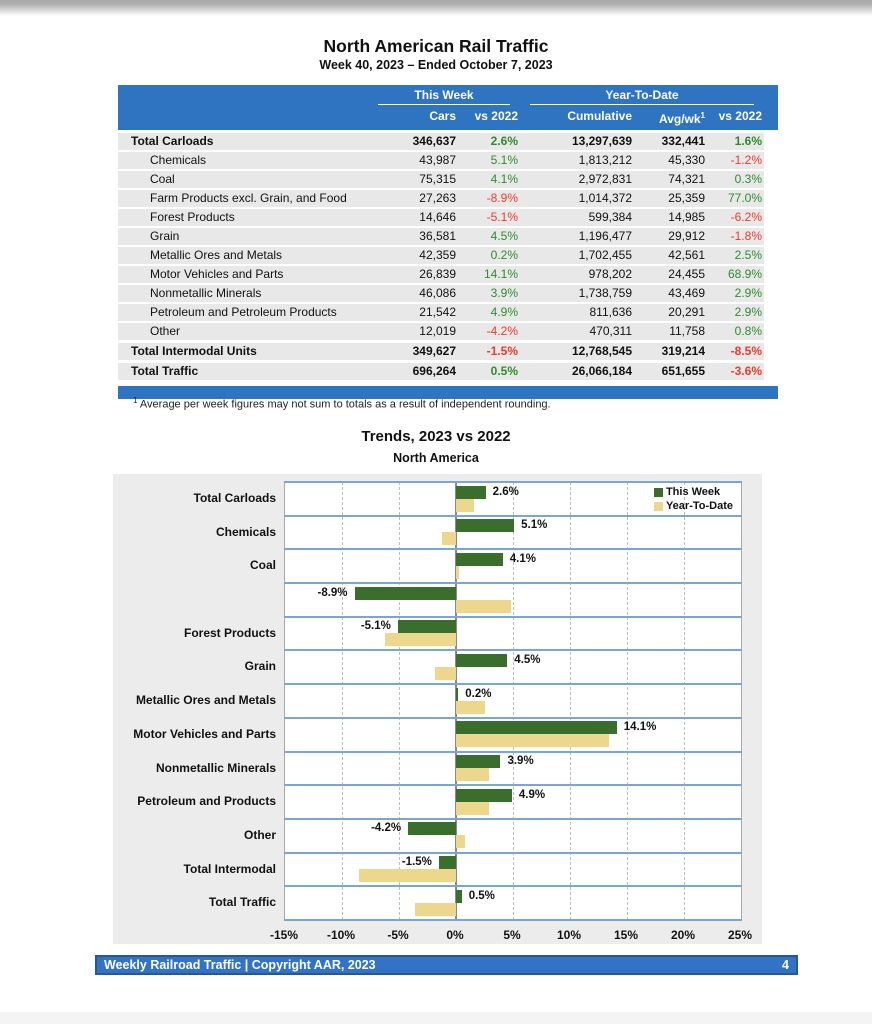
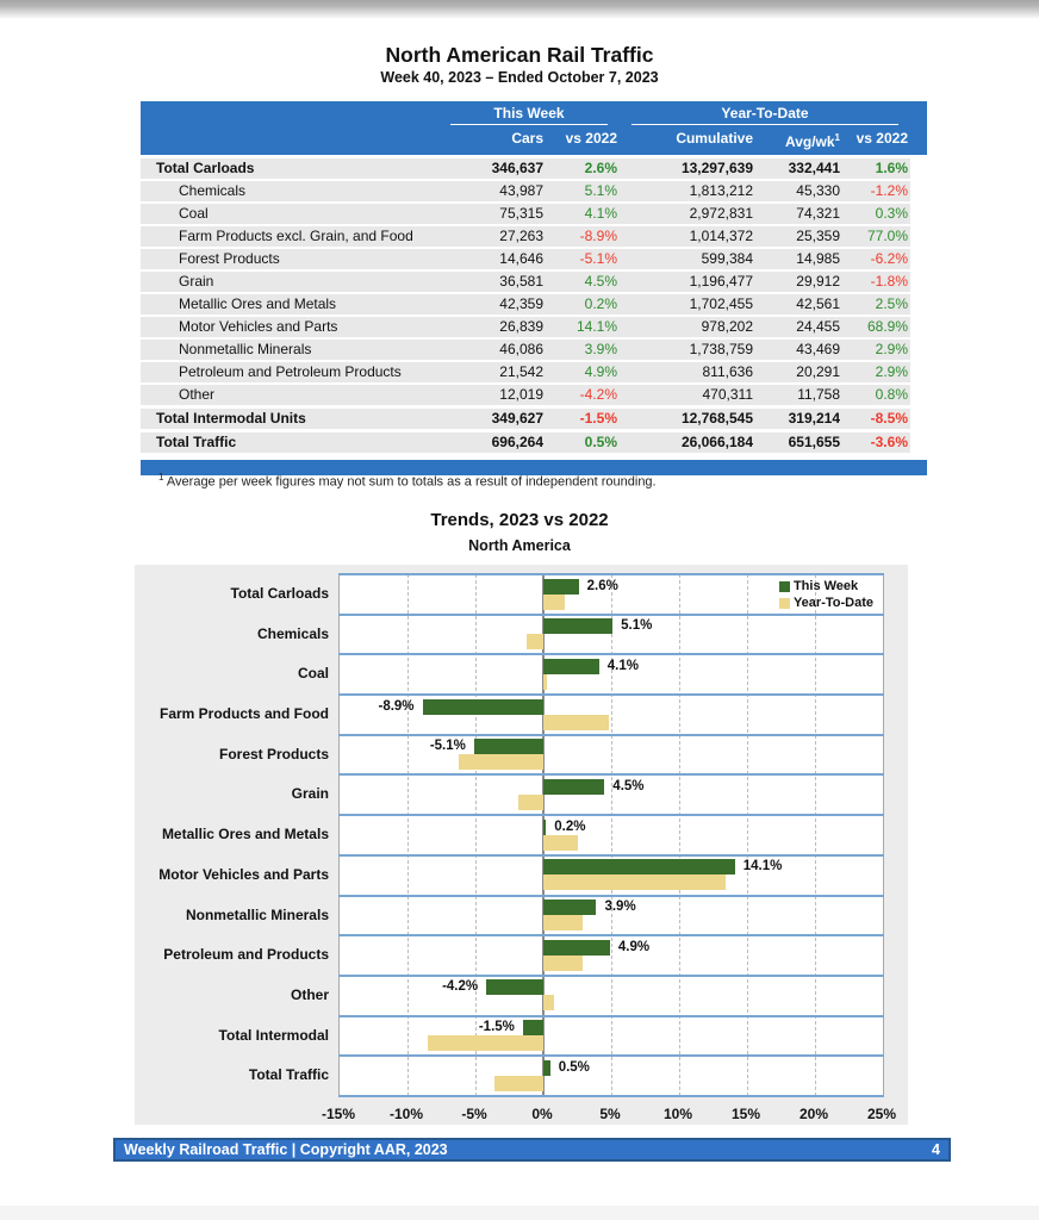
  North American Rail Traffic
  Week 40, 2023 – Ended October 7, 2023
  This Week
  Year-To-Date
  Cars
  vs 2022
  Cumulative
  Avg/wk1
  vs 2022
  Total Carloads
  346,637
  2.6%
  13,297,639
  332,441
  1.6%
  Chemicals
  43,987
  5.1%
  1,813,212
  45,330
  -1.2%
  Coal
  75,315
  4.1%
  2,972,831
  74,321
  0.3%
  Farm Products excl. Grain, and Food
  27,263
  -8.9%
  1,014,372
  25,359
  77.0%
  Forest Products
  14,646
  -5.1%
  599,384
  14,985
  -6.2%
  Grain
  36,581
  4.5%
  1,196,477
  29,912
  -1.8%
  Metallic Ores and Metals
  42,359
  0.2%
  1,702,455
  42,561
  2.5%
  Motor Vehicles and Parts
  26,839
  14.1%
  978,202
  24,455
  68.9%
  Nonmetallic Minerals
  46,086
  3.9%
  1,738,759
  43,469
  2.9%
  Petroleum and Petroleum Products
  21,542
  4.9%
  811,636
  20,291
  2.9%
  Other
  12,019
  -4.2%
  470,311
  11,758
  0.8%
  Total Intermodal Units
  349,627
  -1.5%
  12,768,545
  319,214
  -8.5%
  Total Traffic
  696,264
  0.5%
  26,066,184
  651,655
  -3.6%
  1 Average per week figures may not sum to totals as a result of independent rounding.
  Trends, 2023 vs 2022
  North America
  This Week
  Year-To-Date
  2.6%
  5.1%
  4.1%
  -8.9%
  -5.1%
  4.5%
  0.2%
  14.1%
  3.9%
  4.9%
  -4.2%
  -1.5%
  0.5%
  Total Carloads
  Chemicals
  Coal
+ Farm Products and Food
  Forest Products
  Grain
  Metallic Ores and Metals
  Motor Vehicles and Parts
  Nonmetallic Minerals
  Petroleum and Products
  Other
  Total Intermodal
  Total Traffic
  -15%
  -10%
  -5%
  0%
  5%
  10%
  15%
  20%
  25%
  Weekly Railroad Traffic | Copyright AAR, 2023
  4
